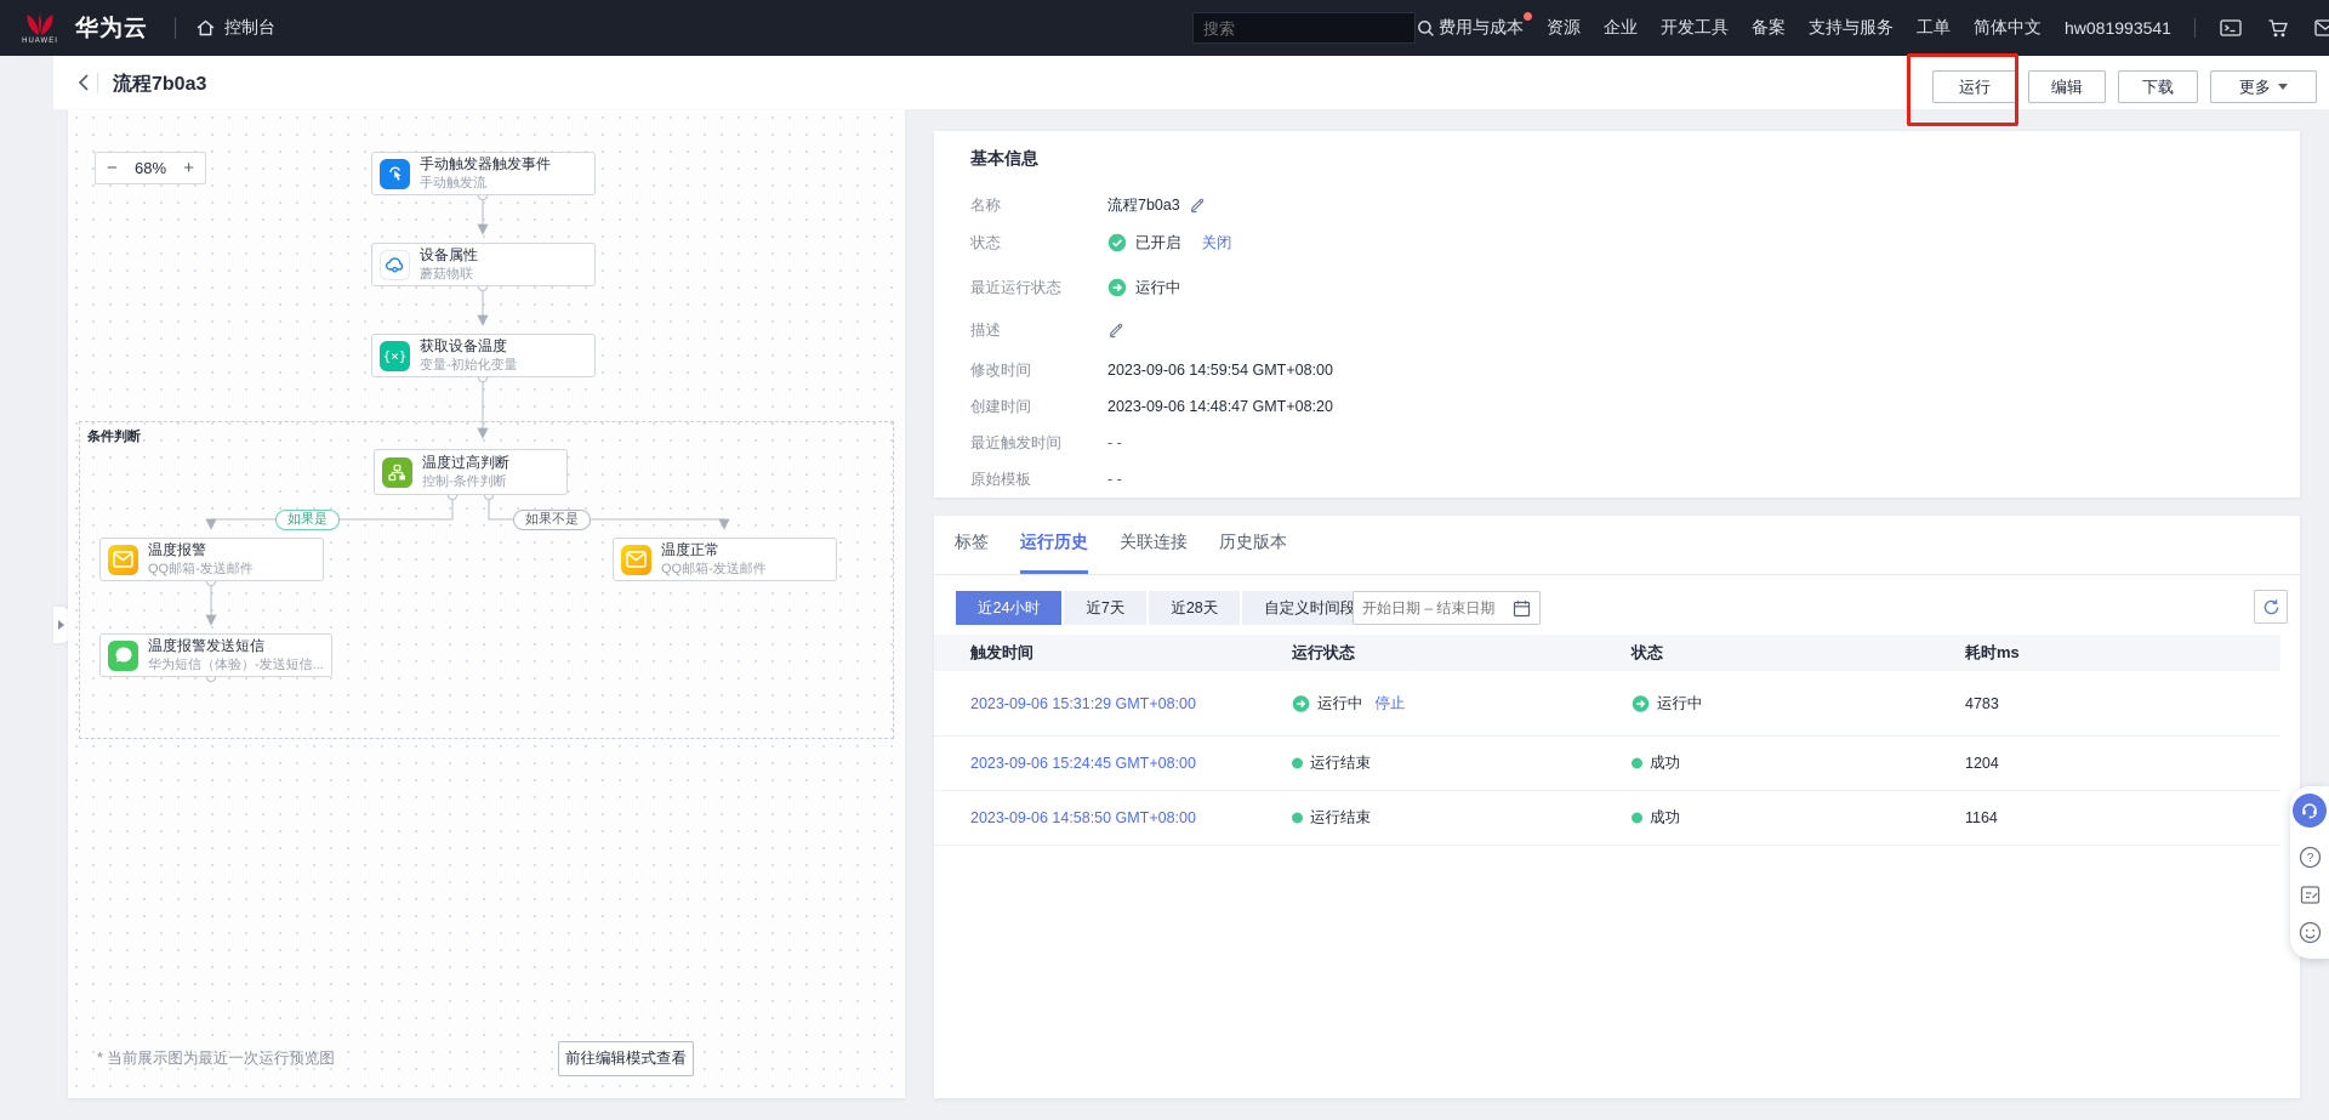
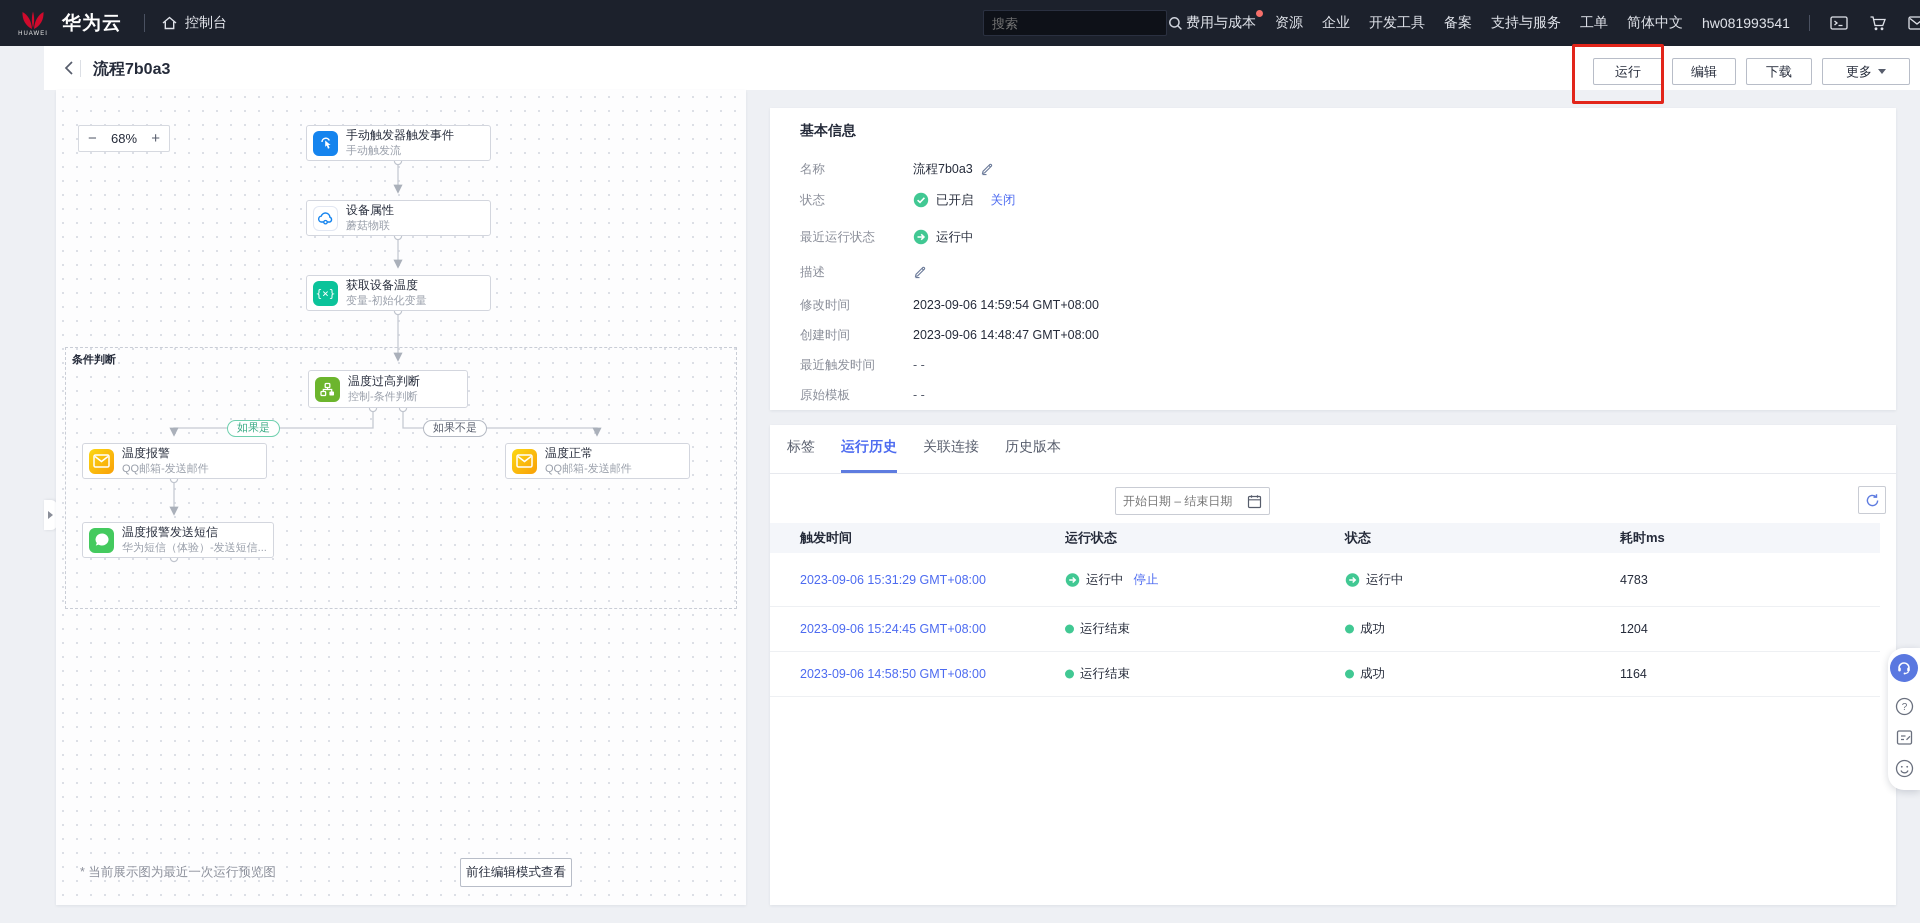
  华为云
  控制台
  搜索
  费用与成本
  资源
  企业
  开发工具
  备案
  支持与服务
  工单
  简体中文
  hw081993541
  流程7b0a3
  运行
  编辑
  下载
  更多
  −
  68%
  +
  条件判断
  手动触发器触发事件
  手动触发流
  设备属性
  蘑菇物联
  {×}
  获取设备温度
  变量-初始化变量
  温度过高判断
  控制-条件判断
  温度报警
  QQ邮箱-发送邮件
  温度正常
  QQ邮箱-发送邮件
  温度报警发送短信
  华为短信（体验）-发送短信...
  如果是
  如果不是
  * 当前展示图为最近一次运行预览图
  前往编辑模式查看
  基本信息
  名称
  流程7b0a3
  状态
  已开启
  关闭
  最近运行状态
  运行中
  描述
  修改时间
  2023-09-06 14:59:54 GMT+08:00
  创建时间
- 2023-09-06 14:48:47 GMT+08:20
+ 2023-09-06 14:48:47 GMT+08:00
  最近触发时间
  - -
  原始模板
  - -
  标签
  运行历史
  关联连接
  历史版本
- 近24小时
- 近7天
- 近28天
- 自定义时间段
  开始日期 – 结束日期
  触发时间
  运行状态
  状态
  耗时ms
  2023-09-06 15:31:29 GMT+08:00
  运行中
  停止
  运行中
  4783
  2023-09-06 15:24:45 GMT+08:00
  运行结束
  成功
  1204
  2023-09-06 14:58:50 GMT+08:00
  运行结束
  成功
  1164
  ?
